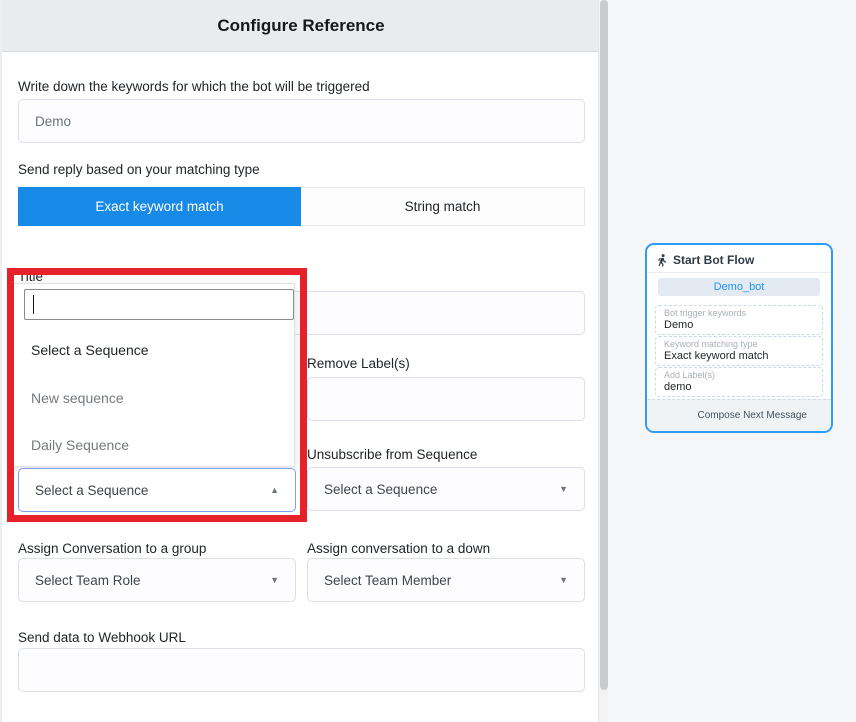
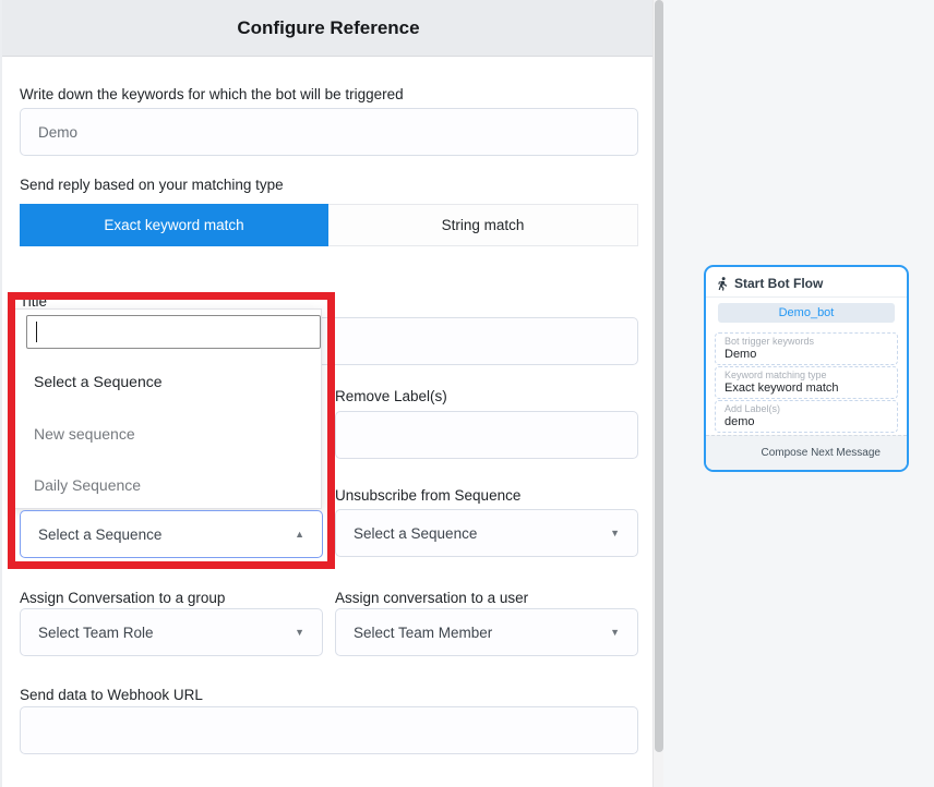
  Configure Reference
  Write down the keywords for which the bot will be triggered
  Demo
  Send reply based on your matching type
  Exact keyword match
  String match
  Title
  Remove Label(s)
  Unsubscribe from Sequence
  Select a Sequence
  ▼
  Assign Conversation to a group
  Select Team Role
  ▼
- Assign conversation to a down
+ Assign conversation to a user
  Select Team Member
  ▼
  Send data to Webhook URL
  Select a Sequence
  New sequence
  Daily Sequence
  Select a Sequence
  ▲
  Start Bot Flow
  Demo_bot
  Bot trigger keywords
  Demo
  Keyword matching type
  Exact keyword match
  Add Label(s)
  demo
  Compose Next Message
